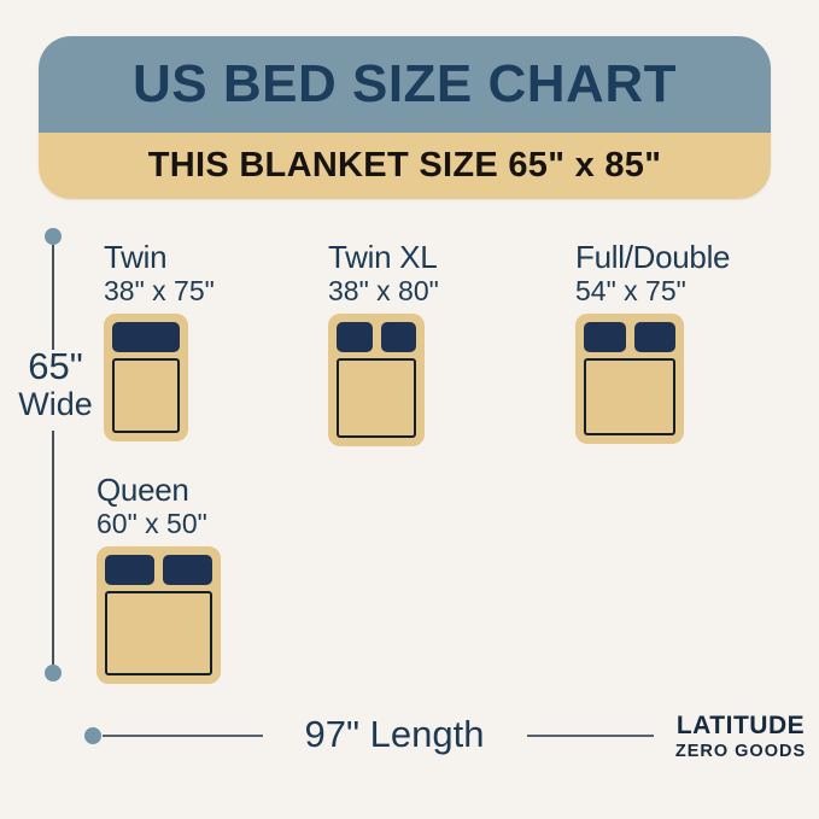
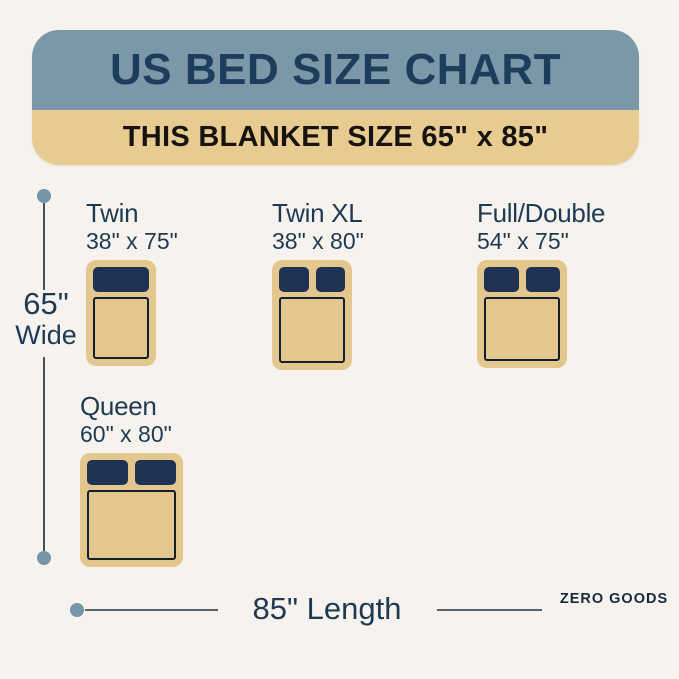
  US BED SIZE CHART
  THIS BLANKET SIZE 65" x 85"
  65"
  Wide
  Twin
  38" x 75"
  Twin XL
  38" x 80"
  Full/Double
  54" x 75"
  Queen
- 60" x 50"
+ 60" x 80"
- 97" Length
+ 85" Length
- LATITUDE
  ZERO GOODS
